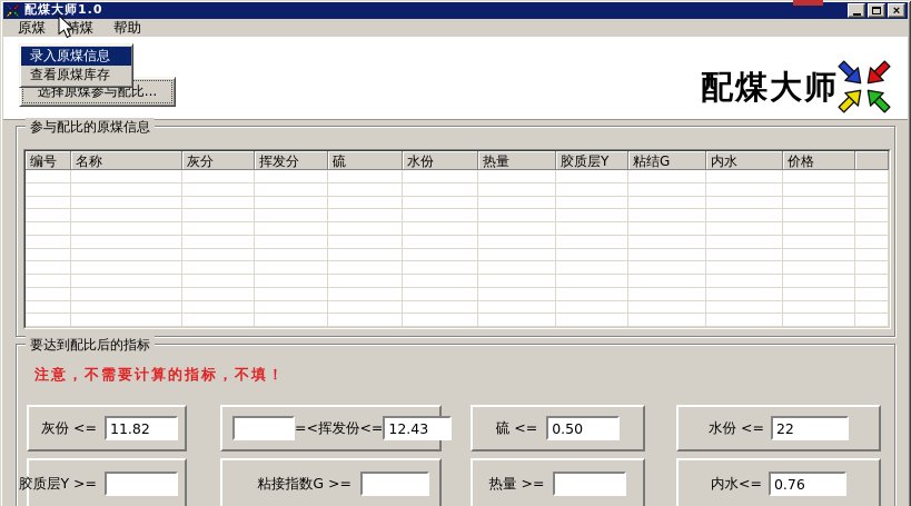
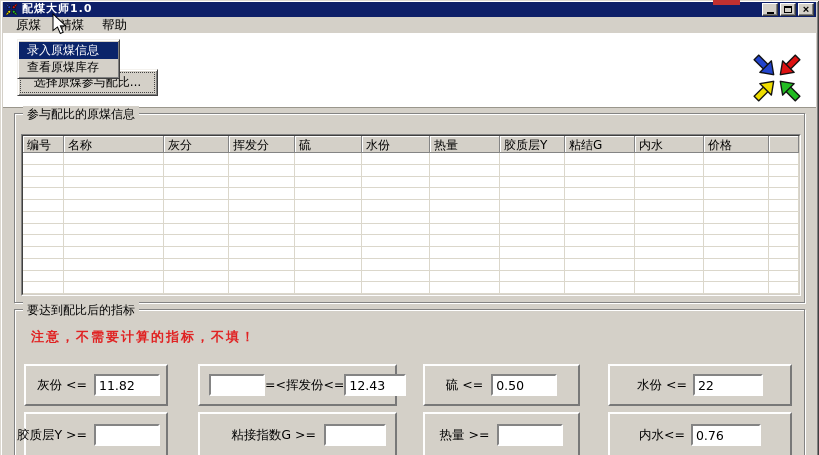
  配煤大师1.0
  ×
  原煤
  精煤
  帮助
- 配煤大师
  选择原煤参与配比...
  录入原煤信息
  查看原煤库存
  参与配比的原煤信息
  编号
  名称
  灰分
  挥发分
  硫
  水份
  热量
  胶质层Y
  粘结G
  内水
  价格
  要达到配比后的指标
  注意，不需要计算的指标，不填！
  灰份 <=
  11.82
  =<挥发份<=
  12.43
  硫 <=
  0.50
  水份 <=
  22
  胶质层Y >=
  粘接指数G >=
  热量 >=
  内水<=
  0.76
